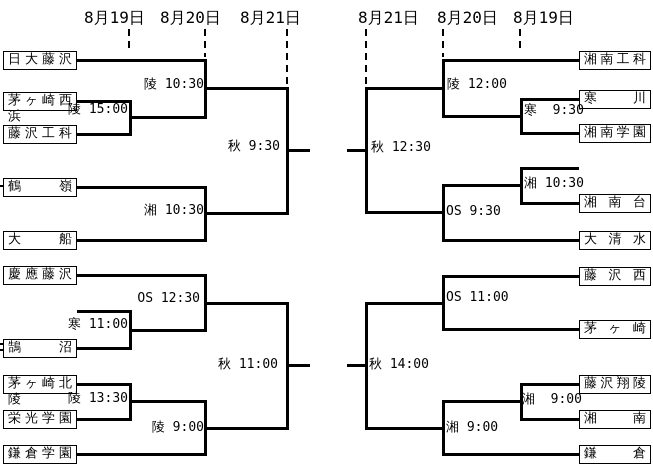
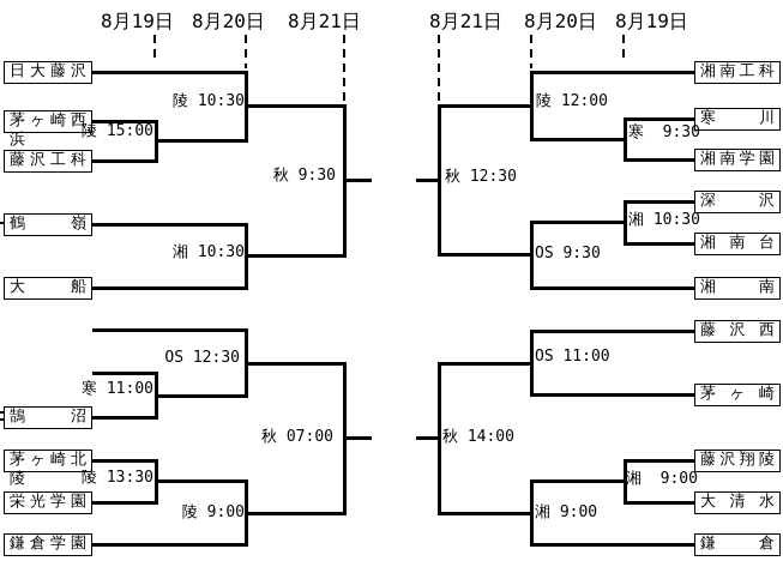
  8月19日
  8月20日
  8月21日
  8月21日
  8月20日
  8月19日
  日大藤沢
  茅ヶ崎西浜
  藤沢工科
  鶴嶺
  大船
- 慶應藤沢
  鵠沼
  茅ヶ崎北陵
  栄光学園
  鎌倉学園
  湘南工科
  寒川
  湘南学園
+ 深沢
  湘南台
- 大清水
+ 湘南
  藤沢西
  茅ヶ崎
  藤沢翔陵
- 湘南
+ 大清水
  鎌倉
  陵 10:30
  陵 15:00
  秋 9:30
  湘 10:30
  OS 12:30
  寒 11:00
- 秋 11:00
+ 秋 07:00
  陵 13:30
  陵 9:00
  陵 12:00
  寒 9:30
  秋 12:30
  湘 10:30
  OS 9:30
  OS 11:00
  秋 14:00
  湘 9:00
  湘 9:00
